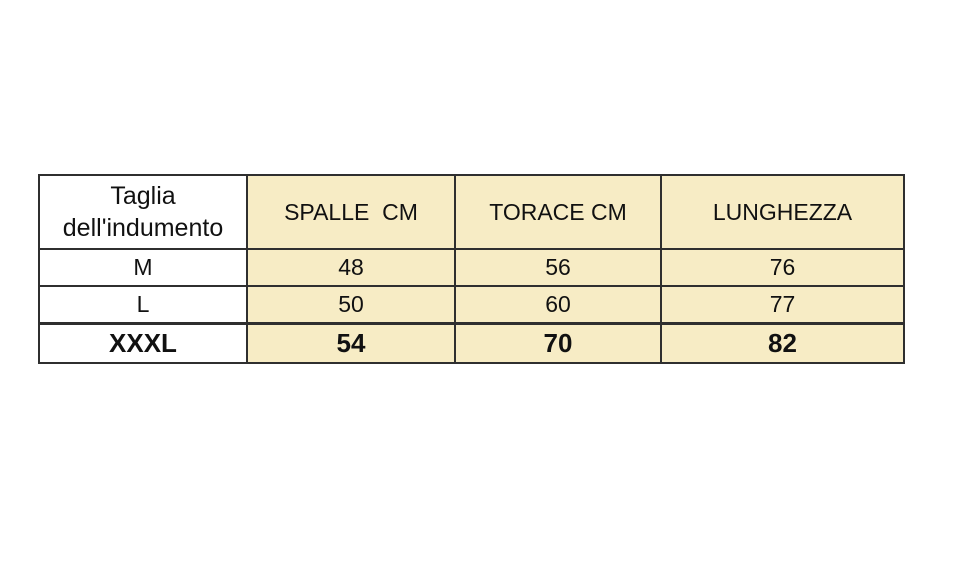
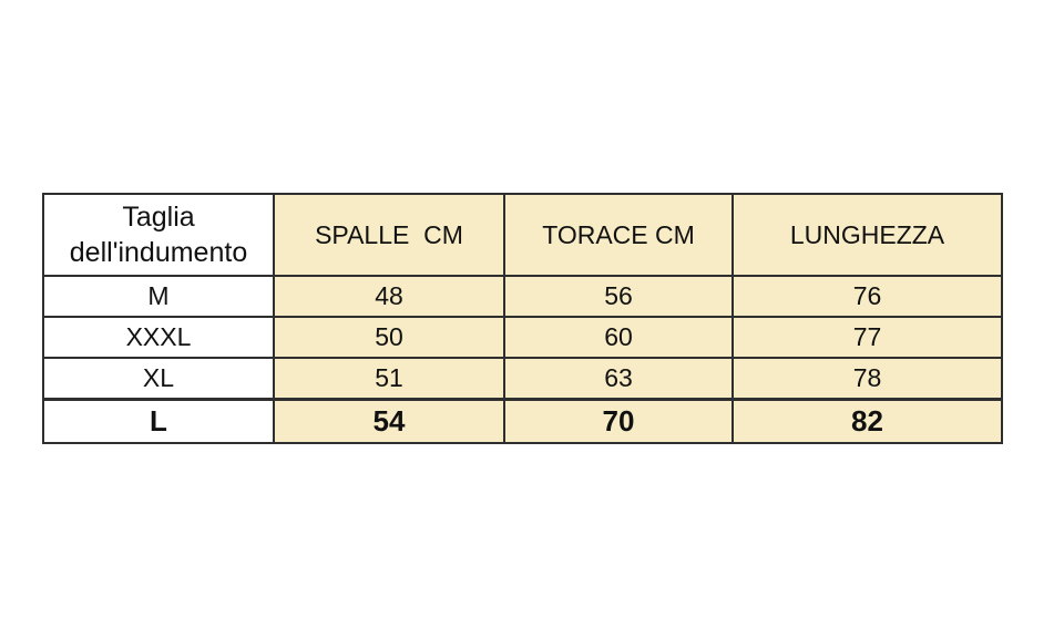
  Taglia dell'indumento	SPALLE CM	TORACE CM	LUNGHEZZA
  M	48	56	76
- L	50	60	77
+ XXXL	50	60	77
+ XL	51	63	78
- XXXL	54	70	82
+ L	54	70	82
